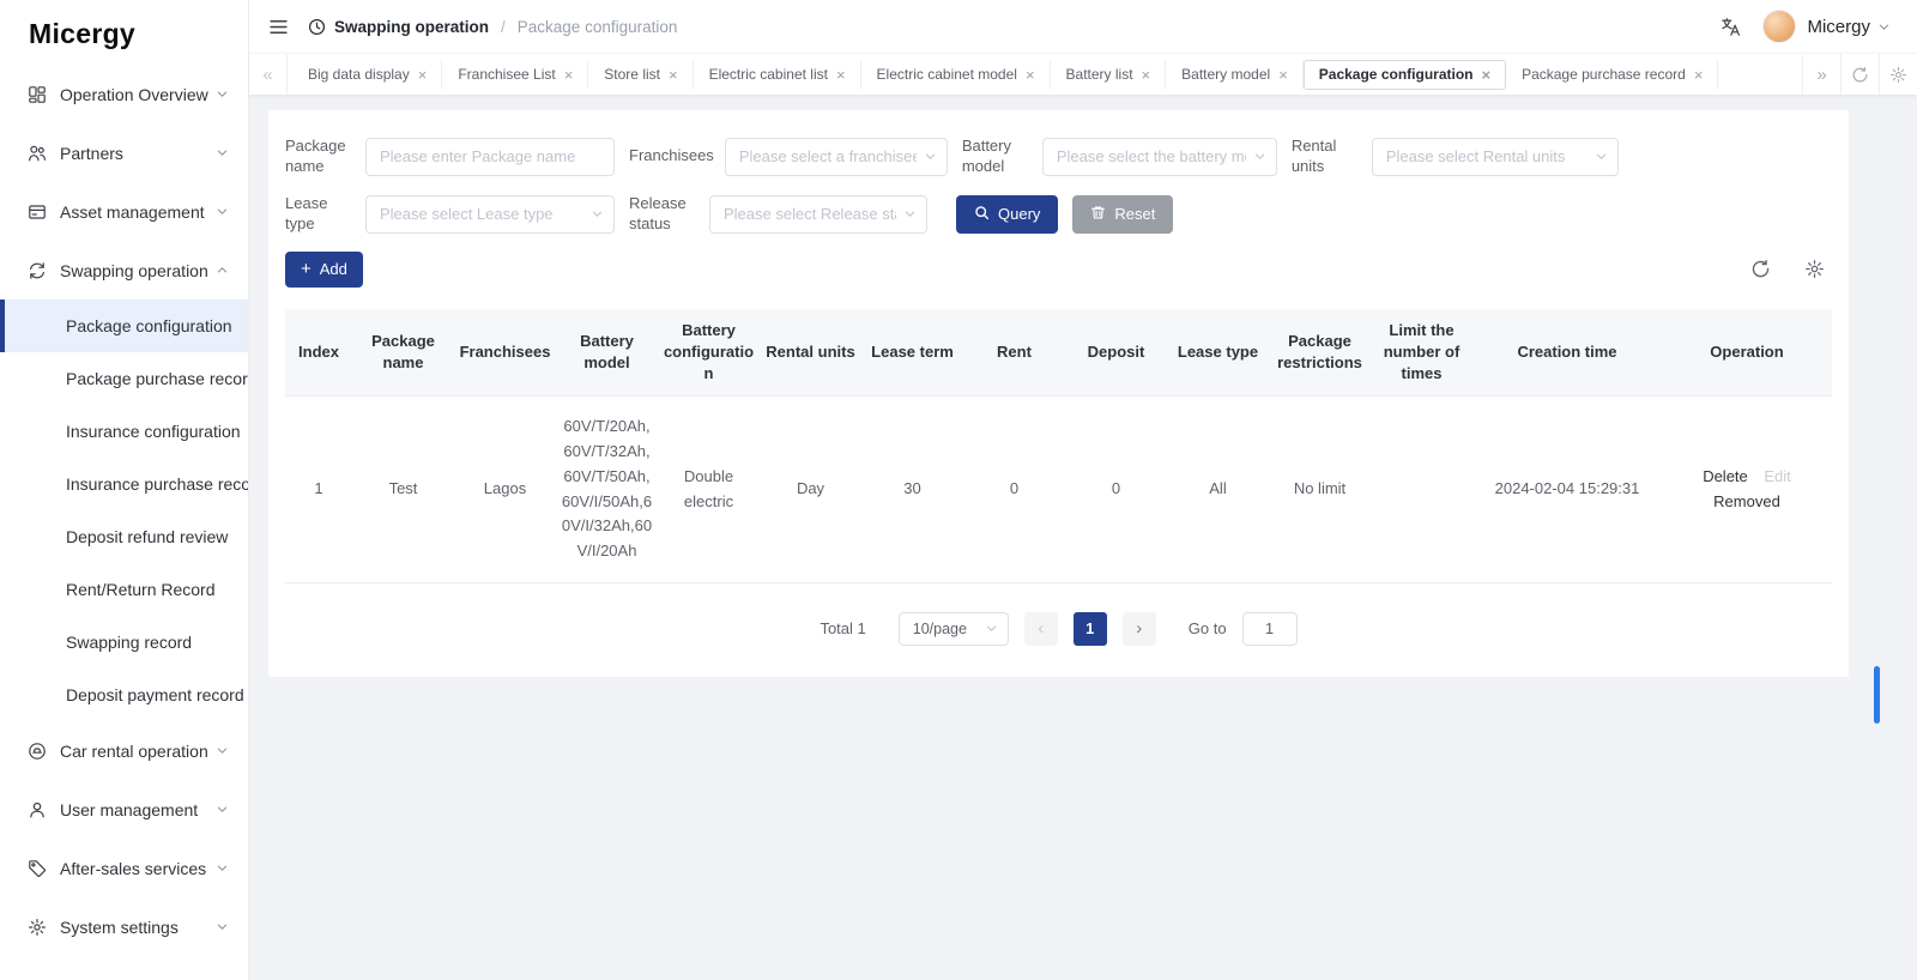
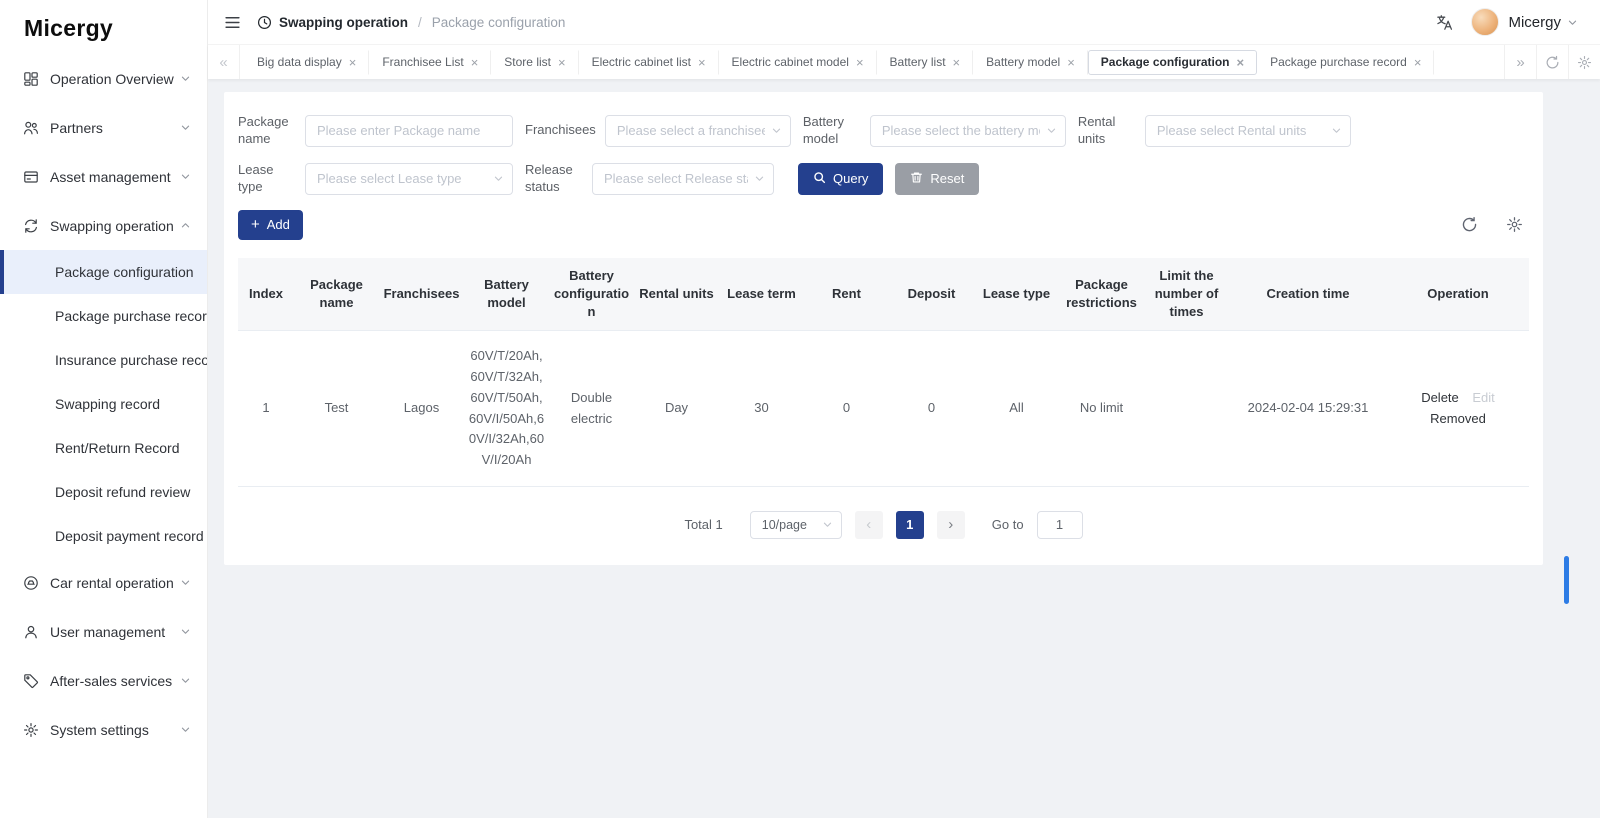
  Micergy
  Operation Overview
  Partners
  Asset management
  Swapping operation
  Package configuration
  Package purchase recor
- Insurance configuration
  Insurance purchase reco
- Deposit refund review
+ Swapping record
  Rent/Return Record
- Swapping record
+ Deposit refund review
  Deposit payment record
  Car rental operation
  User management
  After-sales services
  System settings
  Swapping operation
  /
  Package configuration
  Micergy
  «
  Big data display
  ×
  Franchisee List
  ×
  Store list
  ×
  Electric cabinet list
  ×
  Electric cabinet model
  ×
  Battery list
  ×
  Battery model
  ×
  Package configuration
  ×
  Package purchase record
  ×
  »
  Package name
  Please enter Package name
  Franchisees
  Please select a franchise
  Battery model
  Please select the battery m
  Rental units
  Please select Rental units
  Lease type
  Please select Lease type
  Release status
  Please select Release st
  Query
  Reset
  +
  Add
  Index	Package name	Franchisees	Battery model	Battery configuration	Rental units	Lease term	Rent	Deposit	Lease type	Package restrictions	Limit the number of times	Creation time	Operation
  1	Test	Lagos	60V/T/20Ah,60V/T/32Ah,60V/T/50Ah,60V/I/50Ah,60V/I/32Ah,60V/I/20Ah	Double electric	Day	30	0	0	All	No limit		2024-02-04 15:29:31	Delete Edit Removed
  Total 1
  10/page
  ‹
  1
  ›
  Go to
  1
